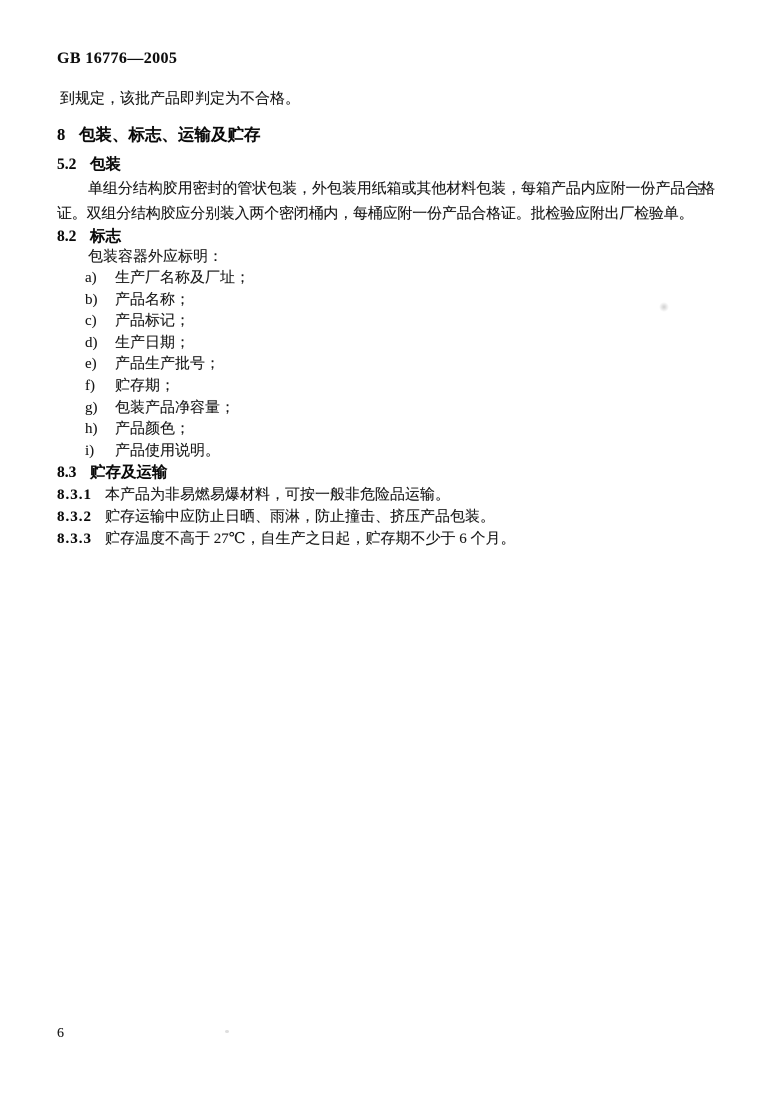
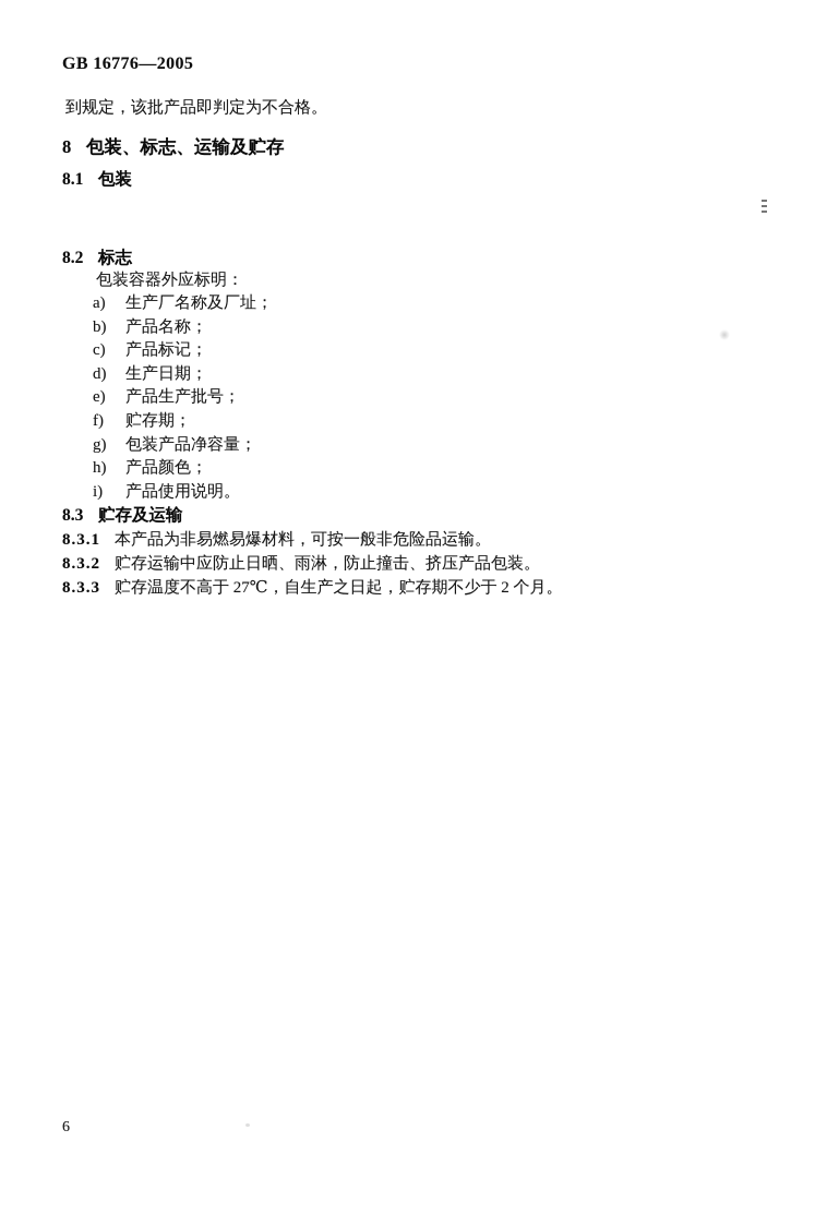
  GB 16776—2005
  到规定，该批产品即判定为不合格。
  8 包装、标志、运输及贮存
- 5.2 包装
+ 8.1 包装
- 单组分结构胶用密封的管状包装，外包装用纸箱或其他材料包装，每箱产品内应附一份产品合格证。双组分结构胶应分别装入两个密闭桶内，每桶应附一份产品合格证。批检验应附出厂检验单。
  8.2 标志
  包装容器外应标明：
  a) 生产厂名称及厂址；
  b) 产品名称；
  c) 产品标记；
  d) 生产日期；
  e) 产品生产批号；
  f) 贮存期；
  g) 包装产品净容量；
  h) 产品颜色；
  i) 产品使用说明。
  8.3 贮存及运输
  8.3.1 本产品为非易燃易爆材料，可按一般非危险品运输。
  8.3.2 贮存运输中应防止日晒、雨淋，防止撞击、挤压产品包装。
- 8.3.3 贮存温度不高于 27℃，自生产之日起，贮存期不少于 6 个月。
+ 8.3.3 贮存温度不高于 27℃，自生产之日起，贮存期不少于 2 个月。
  6
